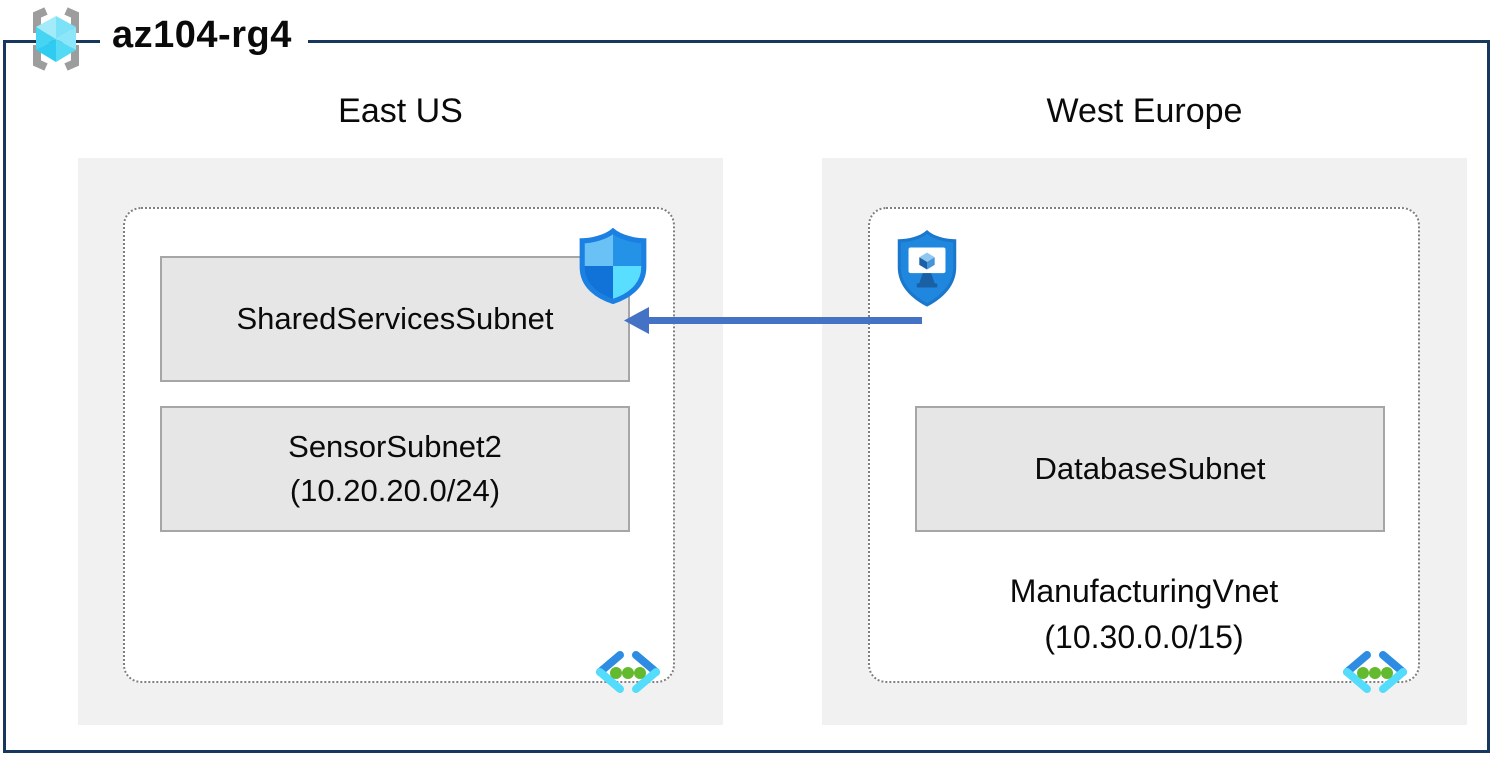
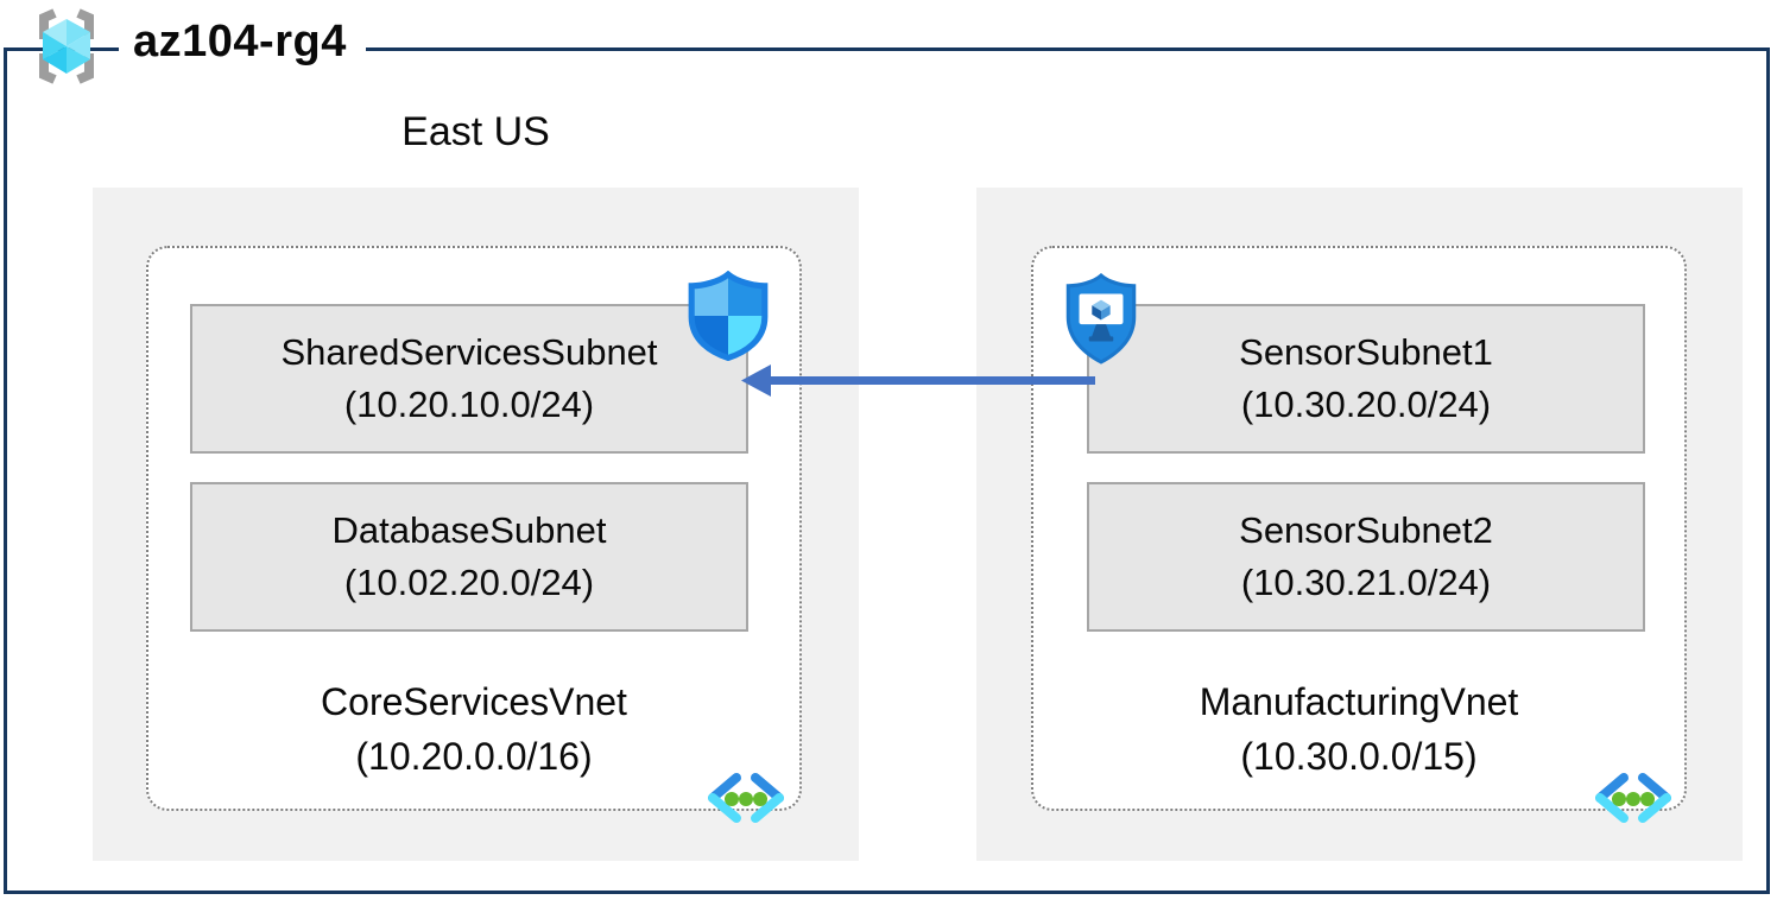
  az104-rg4
  East US
- West Europe
  SharedServicesSubnet
+ (10.20.10.0/24)
- SensorSubnet2
+ DatabaseSubnet
- (10.20.20.0/24)
+ (10.02.20.0/24)
+ SensorSubnet1
+ (10.30.20.0/24)
- DatabaseSubnet
+ SensorSubnet2
+ (10.30.21.0/24)
+ CoreServicesVnet
+ (10.20.0.0/16)
  ManufacturingVnet
  (10.30.0.0/15)
